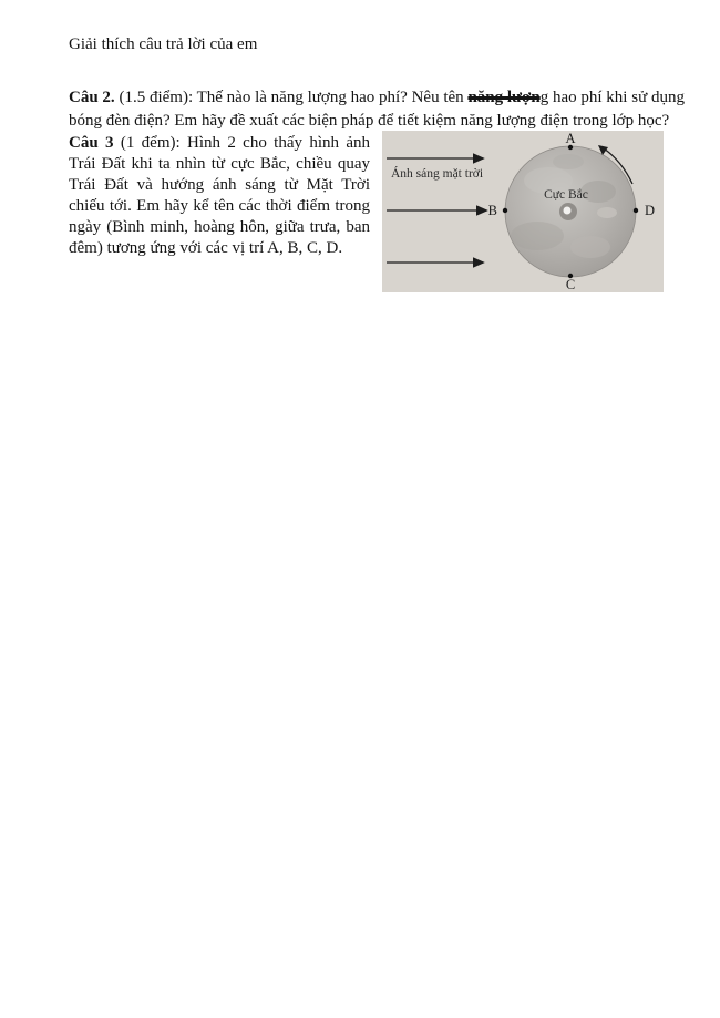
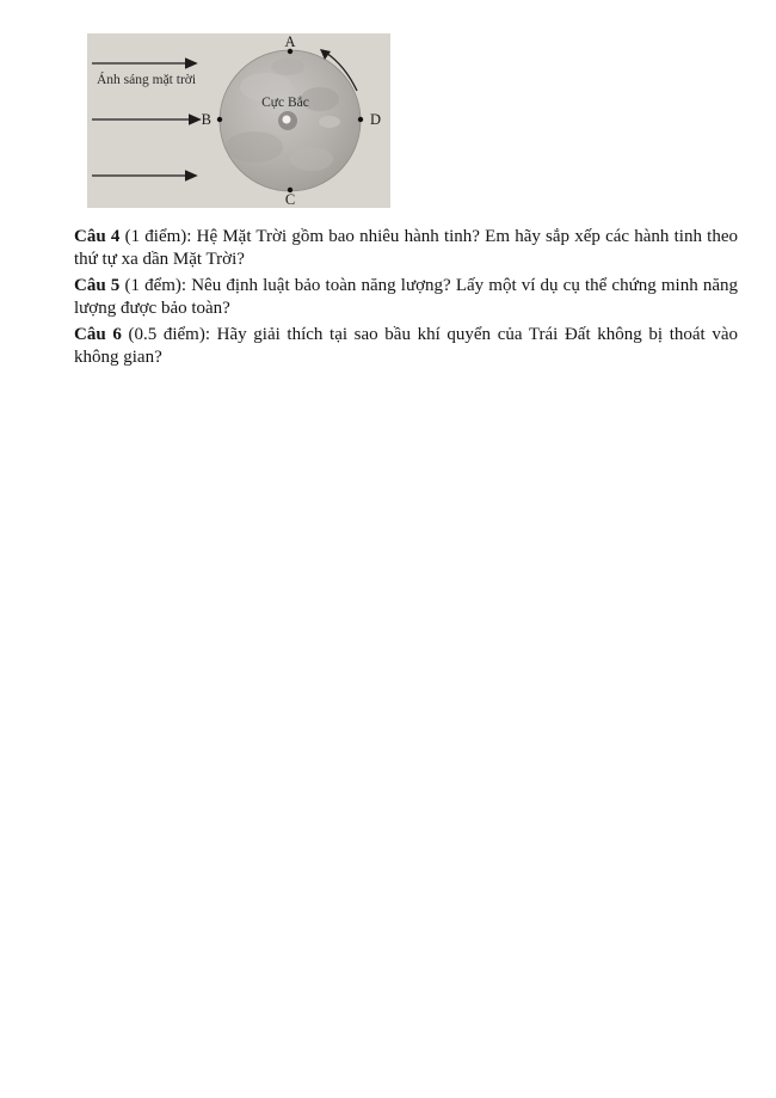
- Giải thích câu trả lời của em
- Câu 2. (1.5 điểm): Thế nào là năng lượng hao phí? Nêu tên năng lượng hao phí khi sử dụng bóng đèn điện? Em hãy đề xuất các biện pháp để tiết kiệm năng lượng điện trong lớp học?
- Câu 3 (1 đểm): Hình 2 cho thấy hình ảnh Trái Đất khi ta nhìn từ cực Bắc, chiều quay Trái Đất và hướng ánh sáng từ Mặt Trời chiếu tới. Em hãy kể tên các thời điểm trong ngày (Bình minh, hoàng hôn, giữa trưa, ban đêm) tương ứng với các vị trí A, B, C, D.
  Ánh sáng mặt trời
  A
  B
  C
  D
  Cực Bắc
+ Câu 4 (1 điểm): Hệ Mặt Trời gồm bao nhiêu hành tinh? Em hãy sắp xếp các hành tinh theo thứ tự xa dần Mặt Trời?
+ Câu 5 (1 đểm): Nêu định luật bảo toàn năng lượng? Lấy một ví dụ cụ thể chứng minh năng lượng được bảo toàn?
+ Câu 6 (0.5 điểm): Hãy giải thích tại sao bầu khí quyển của Trái Đất không bị thoát vào không gian?
